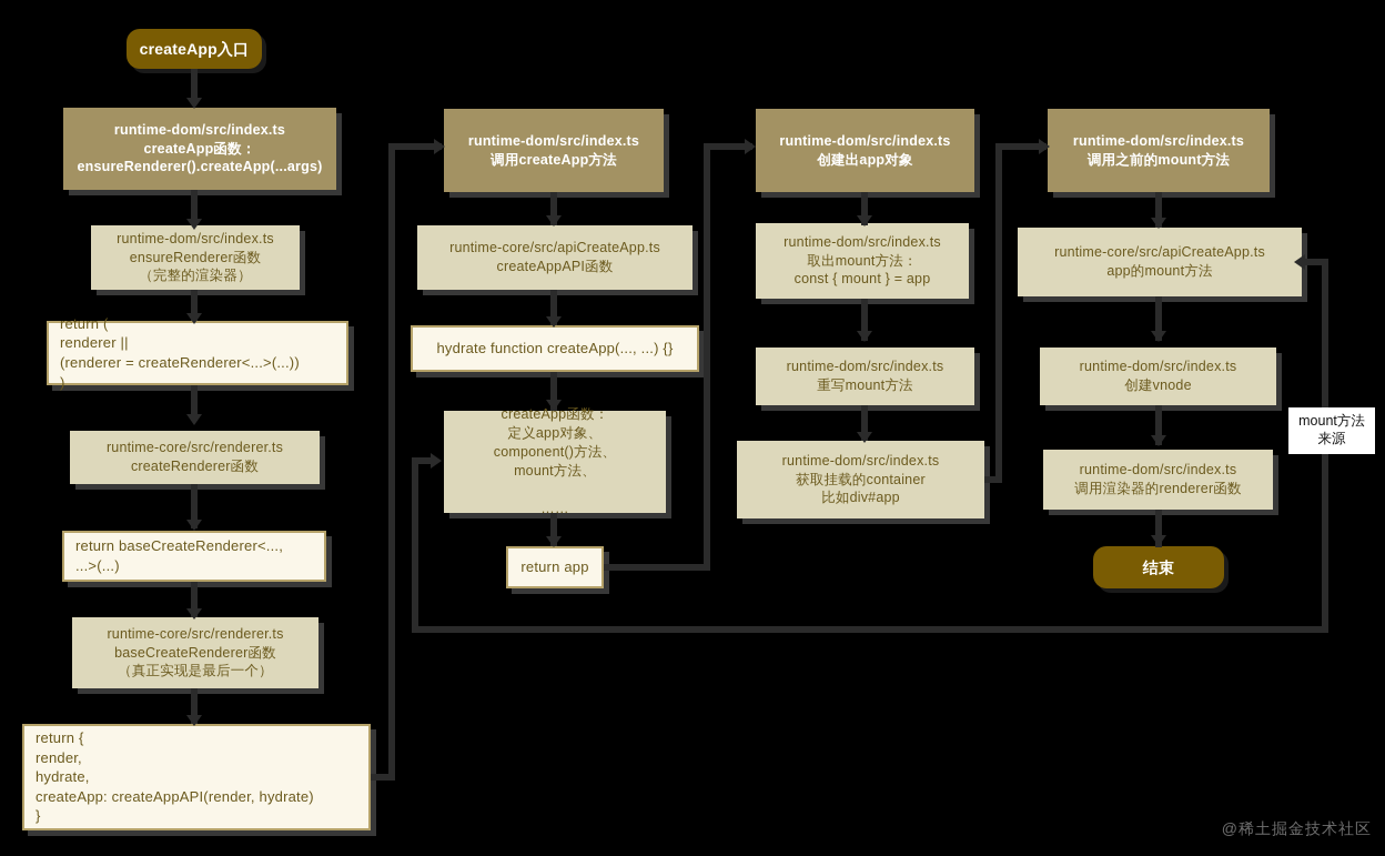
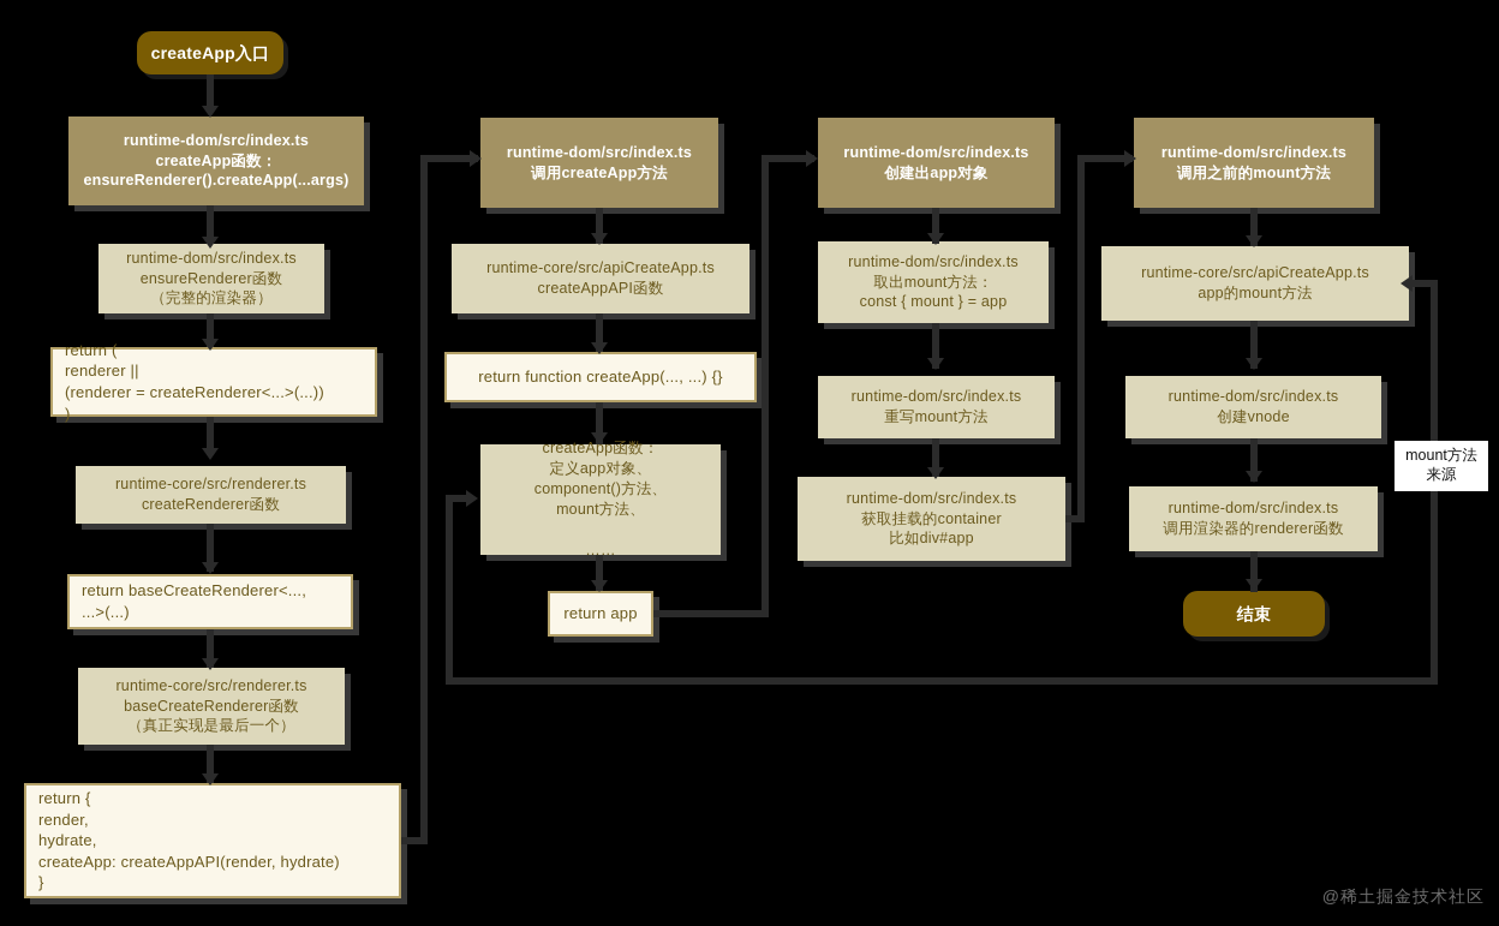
  createApp入口
  runtime-dom/src/index.ts
  createApp函数：
  ensureRenderer().createApp(...args)
  runtime-dom/src/index.ts
  ensureRenderer函数
  （完整的渲染器）
  return (
  renderer ||
  (renderer = createRenderer<...>(...))
  )
  runtime-core/src/renderer.ts
  createRenderer函数
  return baseCreateRenderer<...,
  ...>(...)
  runtime-core/src/renderer.ts
  baseCreateRenderer函数
  （真正实现是最后一个）
  return {
  render,
  hydrate,
  createApp: createAppAPI(render, hydrate)
  }
  runtime-dom/src/index.ts
  调用createApp方法
  runtime-core/src/apiCreateApp.ts
  createAppAPI函数
- hydrate function createApp(..., ...) {}
+ return function createApp(..., ...) {}
  createApp函数：
  定义app对象、
  component()方法、
  mount方法、
  ……
  return app
  runtime-dom/src/index.ts
  创建出app对象
  runtime-dom/src/index.ts
  取出mount方法：
  const { mount } = app
  runtime-dom/src/index.ts
  重写mount方法
  runtime-dom/src/index.ts
  获取挂载的container
  比如div#app
  runtime-dom/src/index.ts
  调用之前的mount方法
  runtime-core/src/apiCreateApp.ts
  app的mount方法
  runtime-dom/src/index.ts
  创建vnode
  runtime-dom/src/index.ts
  调用渲染器的renderer函数
  结束
  mount方法
  来源
  @稀土掘金技术社区
